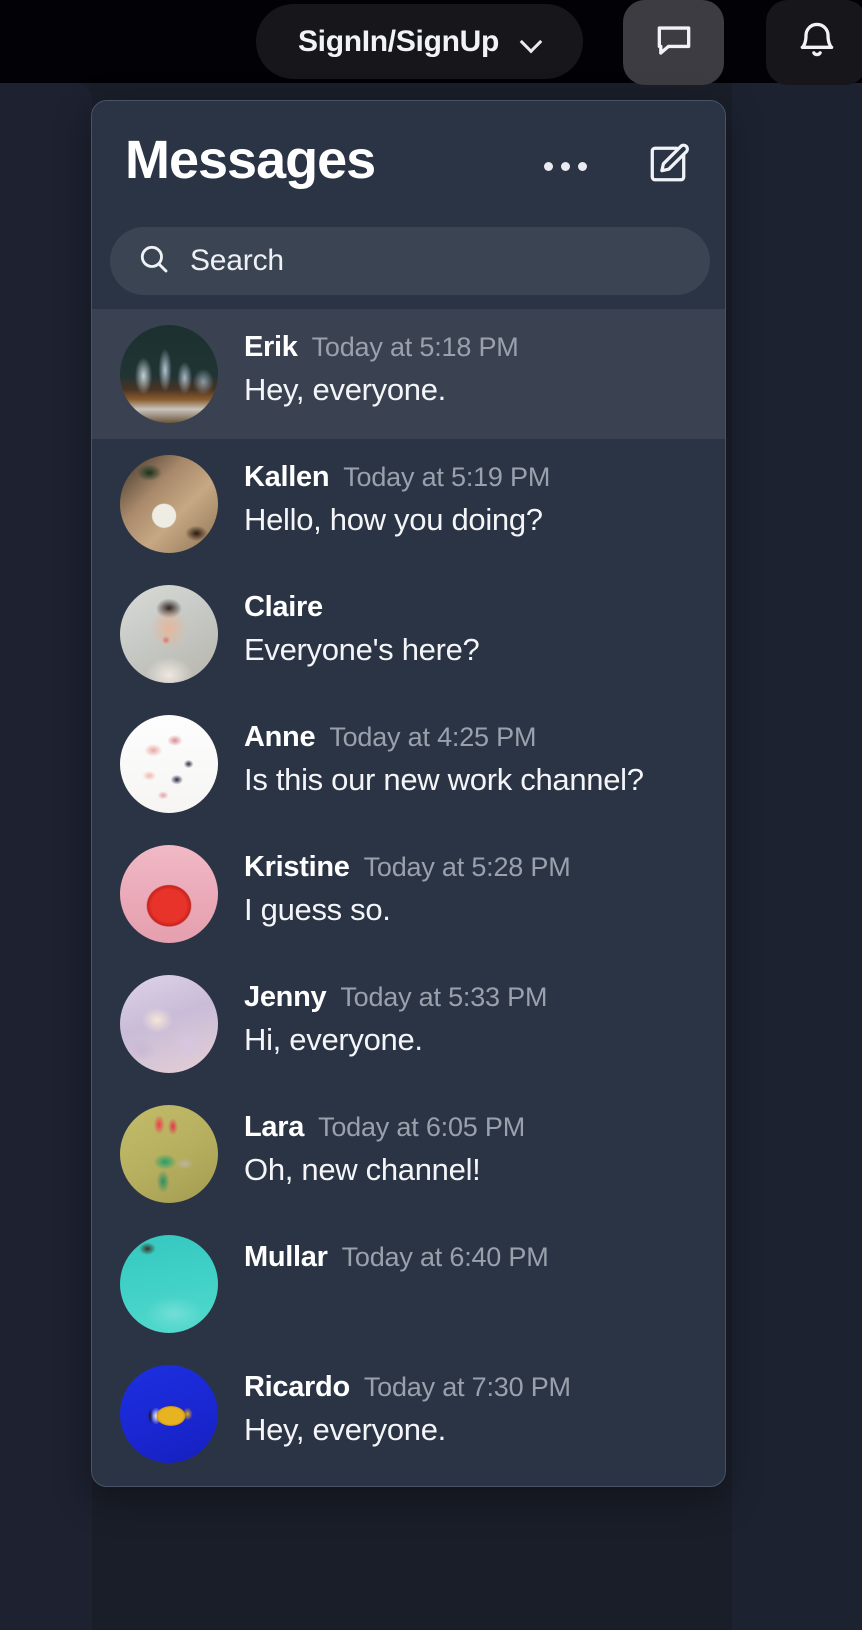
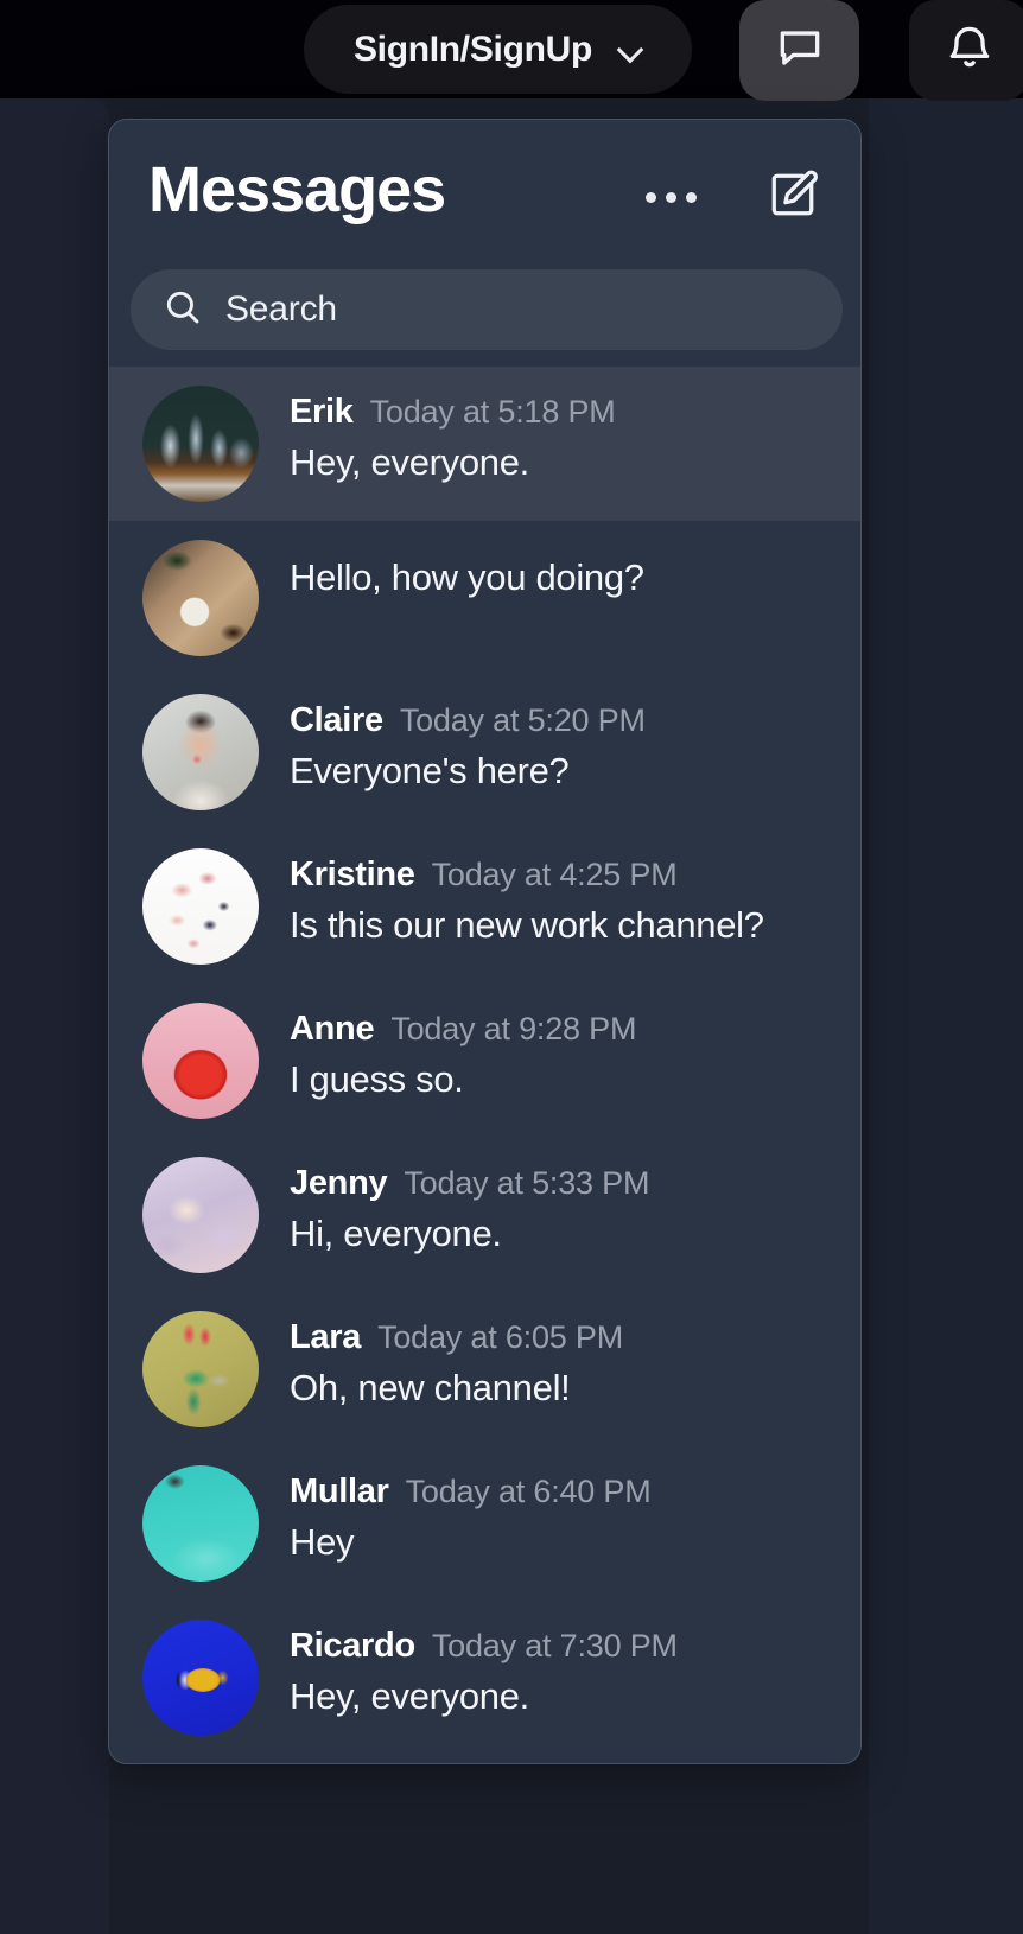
  SignIn/SignUp
  Messages
  Search
  Erik
  Today at 5:18 PM
  Hey, everyone.
- Kallen
- Today at 5:19 PM
  Hello, how you doing?
  Claire
+ Today at 5:20 PM
  Everyone's here?
- Anne
+ Kristine
  Today at 4:25 PM
  Is this our new work channel?
- Kristine
+ Anne
- Today at 5:28 PM
+ Today at 9:28 PM
  I guess so.
  Jenny
  Today at 5:33 PM
  Hi, everyone.
  Lara
  Today at 6:05 PM
  Oh, new channel!
  Mullar
  Today at 6:40 PM
+ Hey
  Ricardo
  Today at 7:30 PM
  Hey, everyone.
